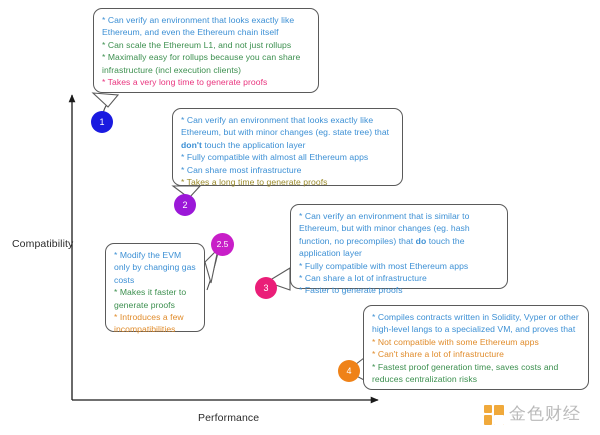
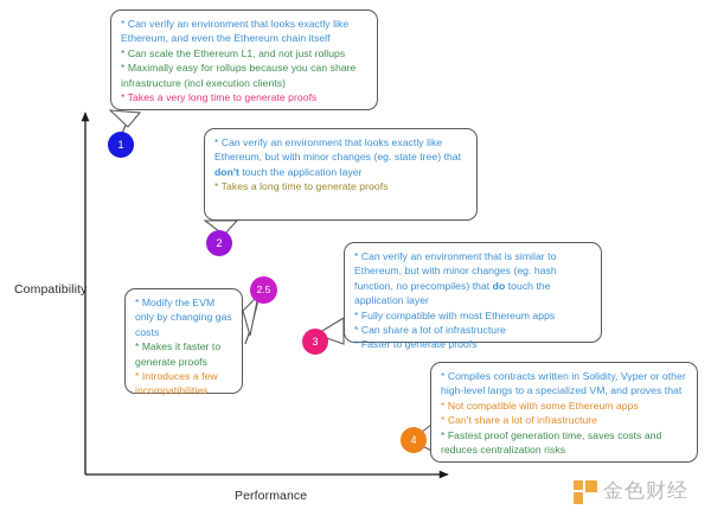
  Compatibility
  Performance
  * Can verify an environment that looks exactly like Ethereum, and even the Ethereum chain itself
  * Can scale the Ethereum L1, and not just rollups
  * Maximally easy for rollups because you can share infrastructure (incl execution clients)
  * Takes a very long time to generate proofs
  * Can verify an environment that looks exactly like Ethereum, but with minor changes (eg. state tree) that don't touch the application layer
- * Fully compatible with almost all Ethereum apps
- * Can share most infrastructure
  * Takes a long time to generate proofs
  * Modify the EVM only by changing gas costs
  * Makes it faster to generate proofs
  * Introduces a few incompatibilities
  * Can verify an environment that is similar to Ethereum, but with minor changes (eg. hash function, no precompiles) that do touch the application layer
  * Fully compatible with most Ethereum apps
  * Can share a lot of infrastructure
  * Faster to generate proofs
  * Compiles contracts written in Solidity, Vyper or other high-level langs to a specialized VM, and proves that
  * Not compatible with some Ethereum apps
  * Can't share a lot of infrastructure
  * Fastest proof generation time, saves costs and reduces centralization risks
  1
  2
  2.5
  3
  4
  金色财经
